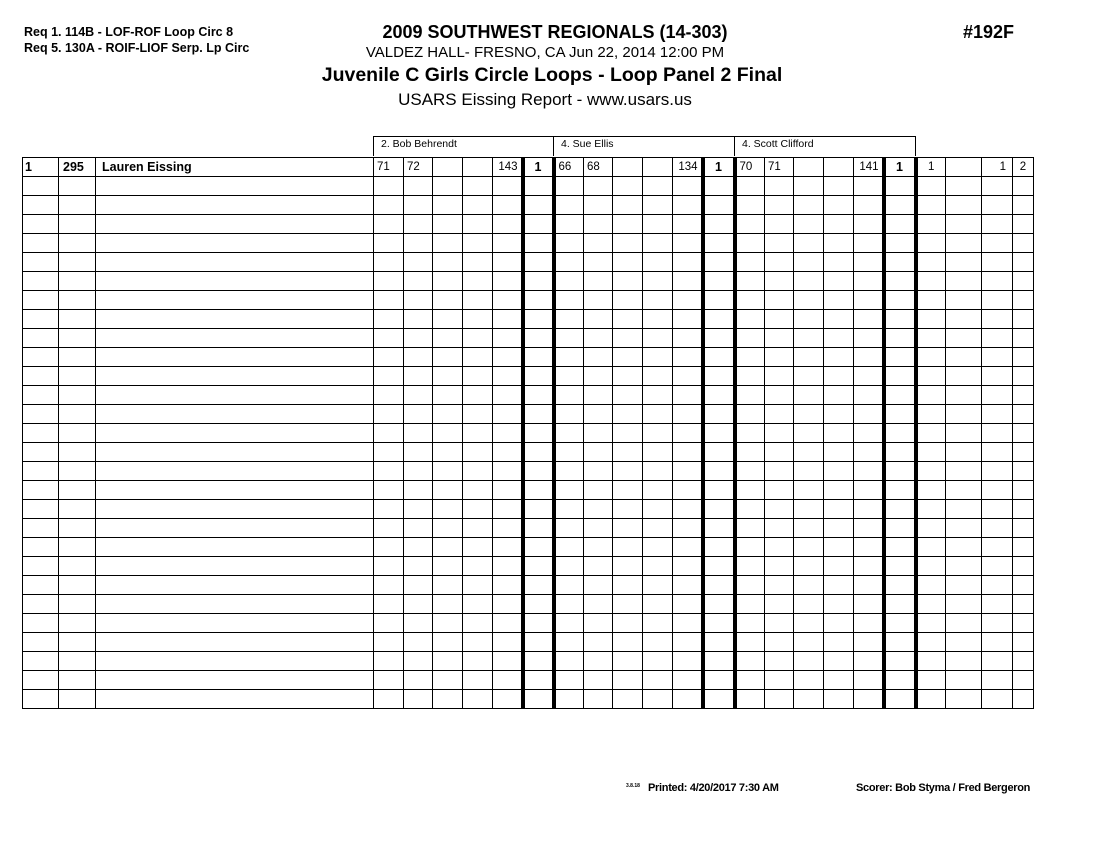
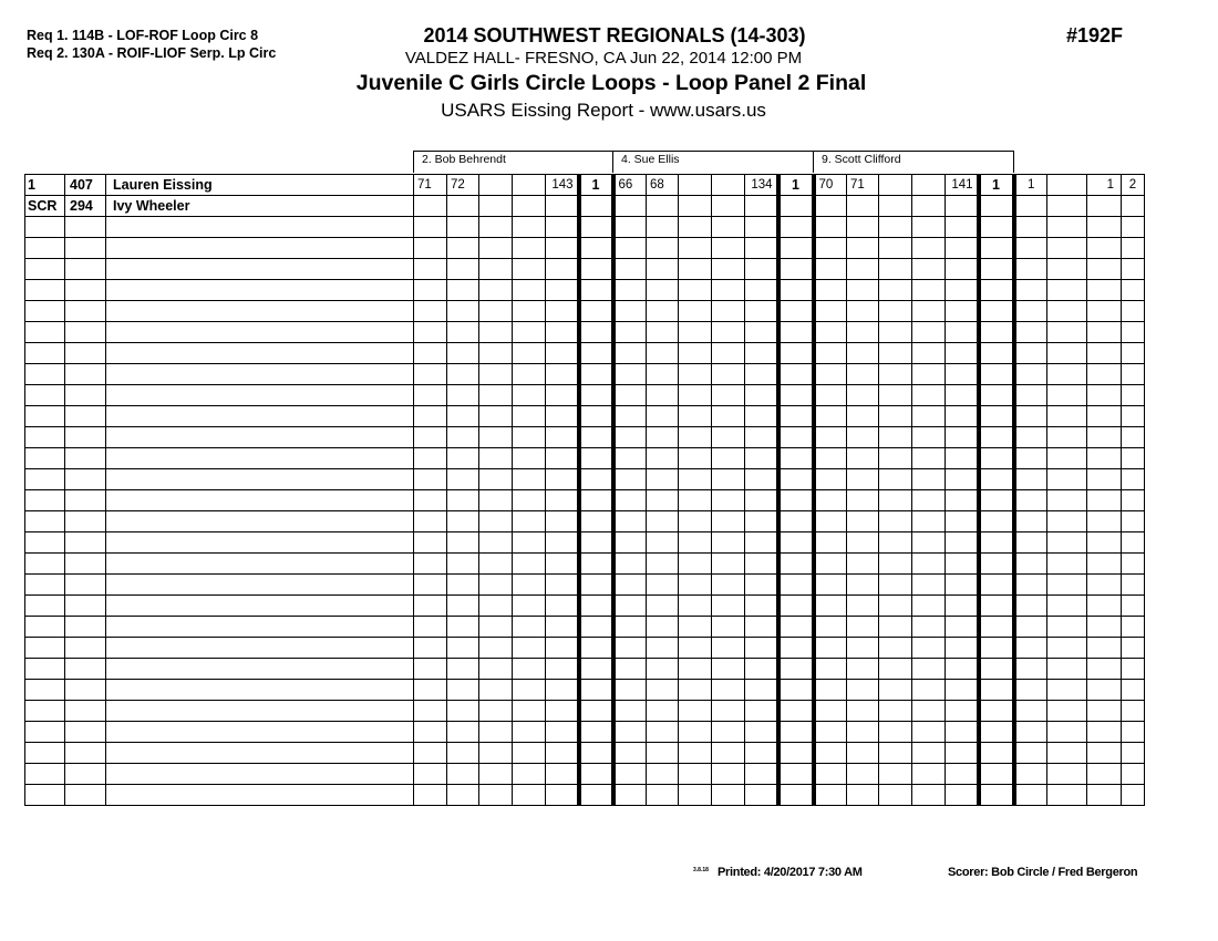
  Req 1. 114B - LOF-ROF Loop Circ 8
- Req 5. 130A - ROIF-LIOF Serp. Lp Circ
+ Req 2. 130A - ROIF-LIOF Serp. Lp Circ
  #192F
- 2009 SOUTHWEST REGIONALS (14-303)
+ 2014 SOUTHWEST REGIONALS (14-303)
  VALDEZ HALL- FRESNO, CA Jun 22, 2014 12:00 PM
  Juvenile C Girls Circle Loops - Loop Panel 2 Final
  USARS Eissing Report - www.usars.us
  2. Bob Behrendt
  4. Sue Ellis
- 4. Scott Clifford
+ 9. Scott Clifford
- 1	295	Lauren Eissing	71	72			143	1	66	68			134	1	70	71			141	1	1		1	2
+ 1	407	Lauren Eissing	71	72			143	1	66	68			134	1	70	71			141	1	1		1	2
+ SCR	294	Ivy Wheeler
  Printed: 4/20/2017 7:30 AM
- Scorer: Bob Styma / Fred Bergeron
+ Scorer: Bob Circle / Fred Bergeron
